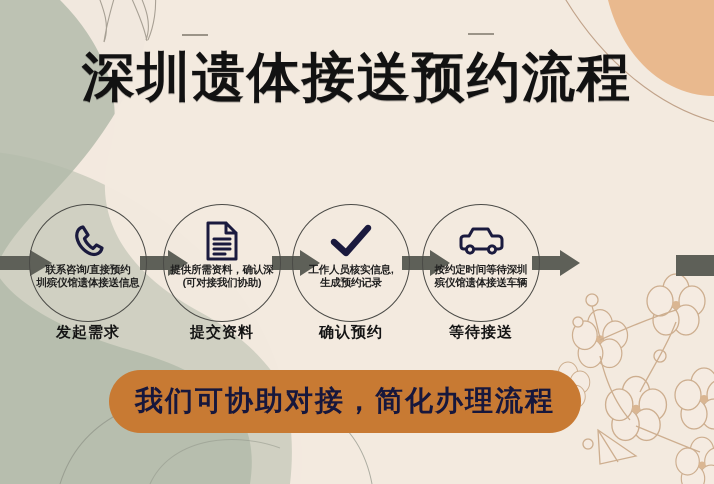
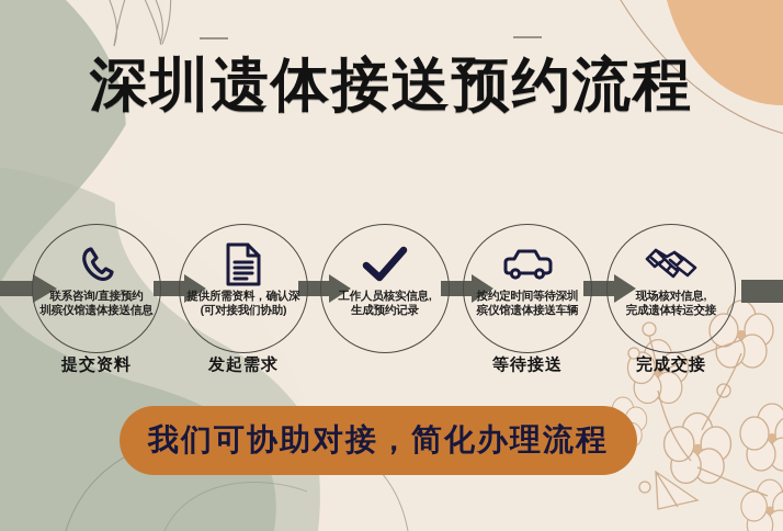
  深圳遗体接送预约流程
  联系咨询/直接预约
  圳殡仪馆遗体接送信息
- 发起需求
+ 提交资料
  提供所需资料，确认深
  (可对接我们协助)
- 提交资料
+ 发起需求
  工作人员核实信息,
  生成预约记录
- 确认预约
  按约定时间等待深圳
  殡仪馆遗体接送车辆
  等待接送
+ 现场核对信息,
+ 完成遗体转运交接
+ 完成交接
  我们可协助对接，简化办理流程
